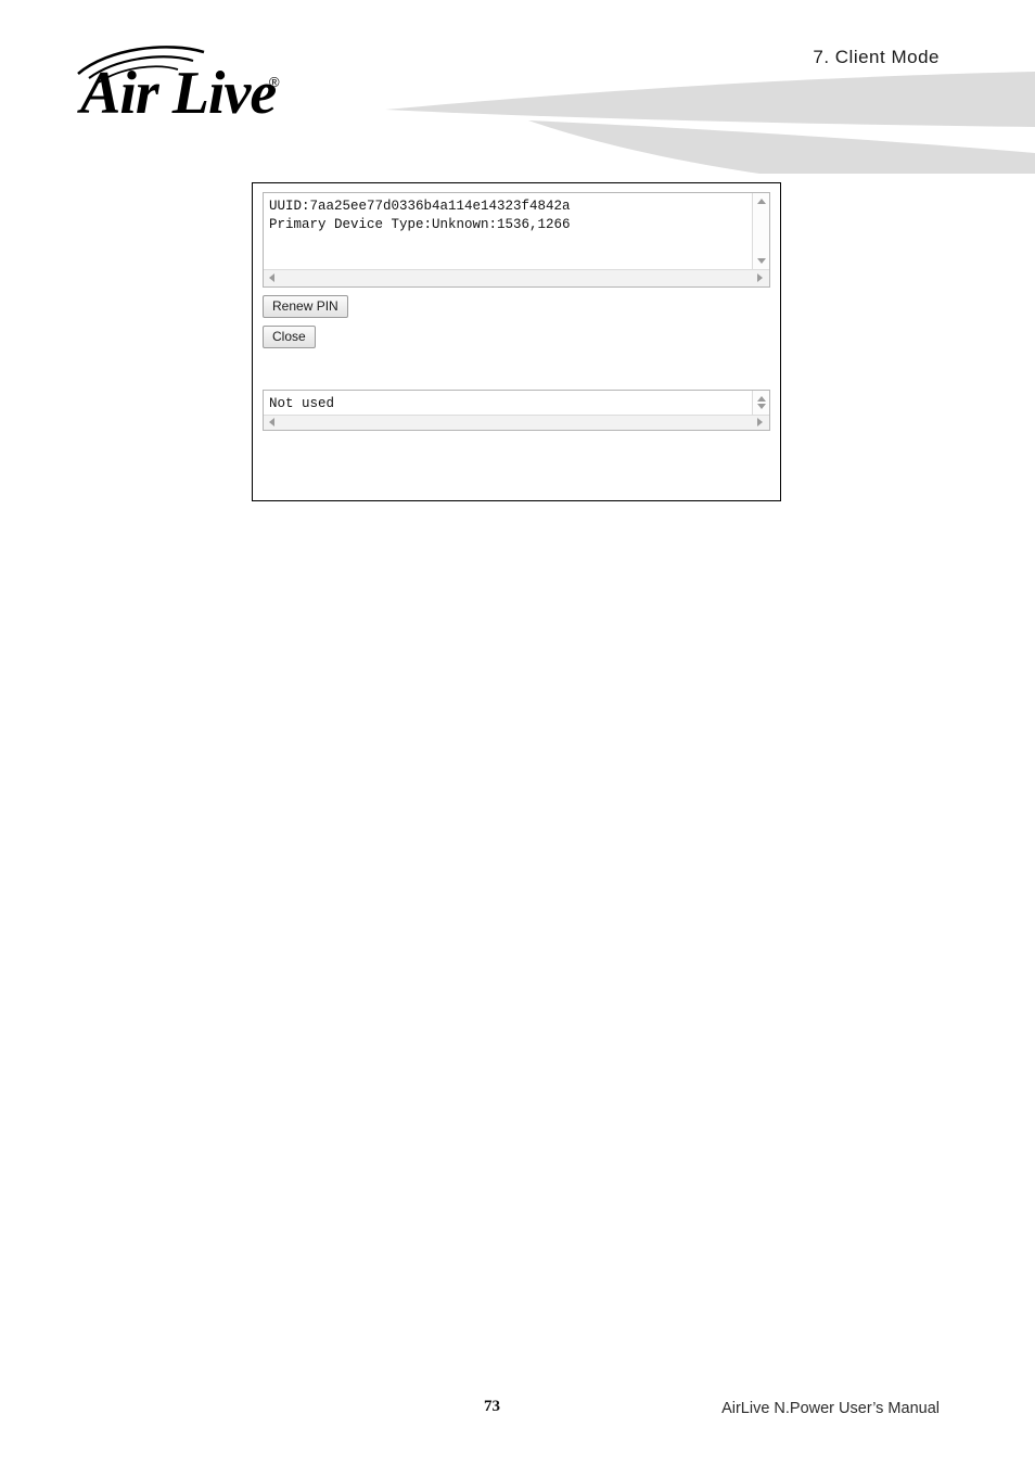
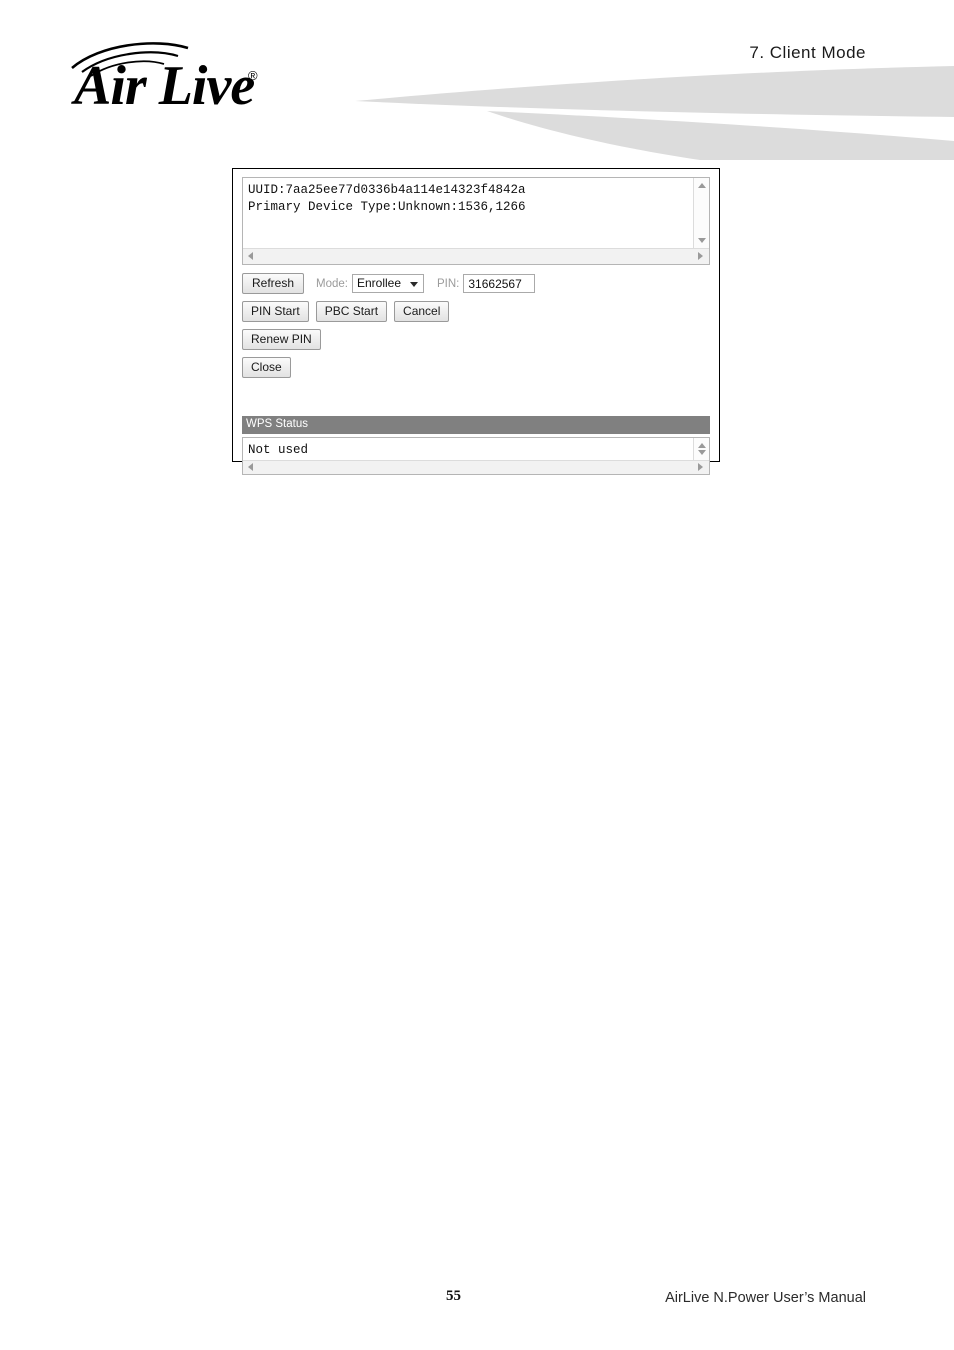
  Air Live
  ®
  7. Client Mode
  UUID:7aa25ee77d0336b4a114e14323f4842a
  Primary Device Type:Unknown:1536,1266
+ Refresh
+ Mode:
+ Enrollee
+ PIN:
+ 31662567
+ PIN Start
+ PBC Start
+ Cancel
  Renew PIN
  Close
+ WPS Status
  Not used
- 73
+ 55
  AirLive N.Power User’s Manual
